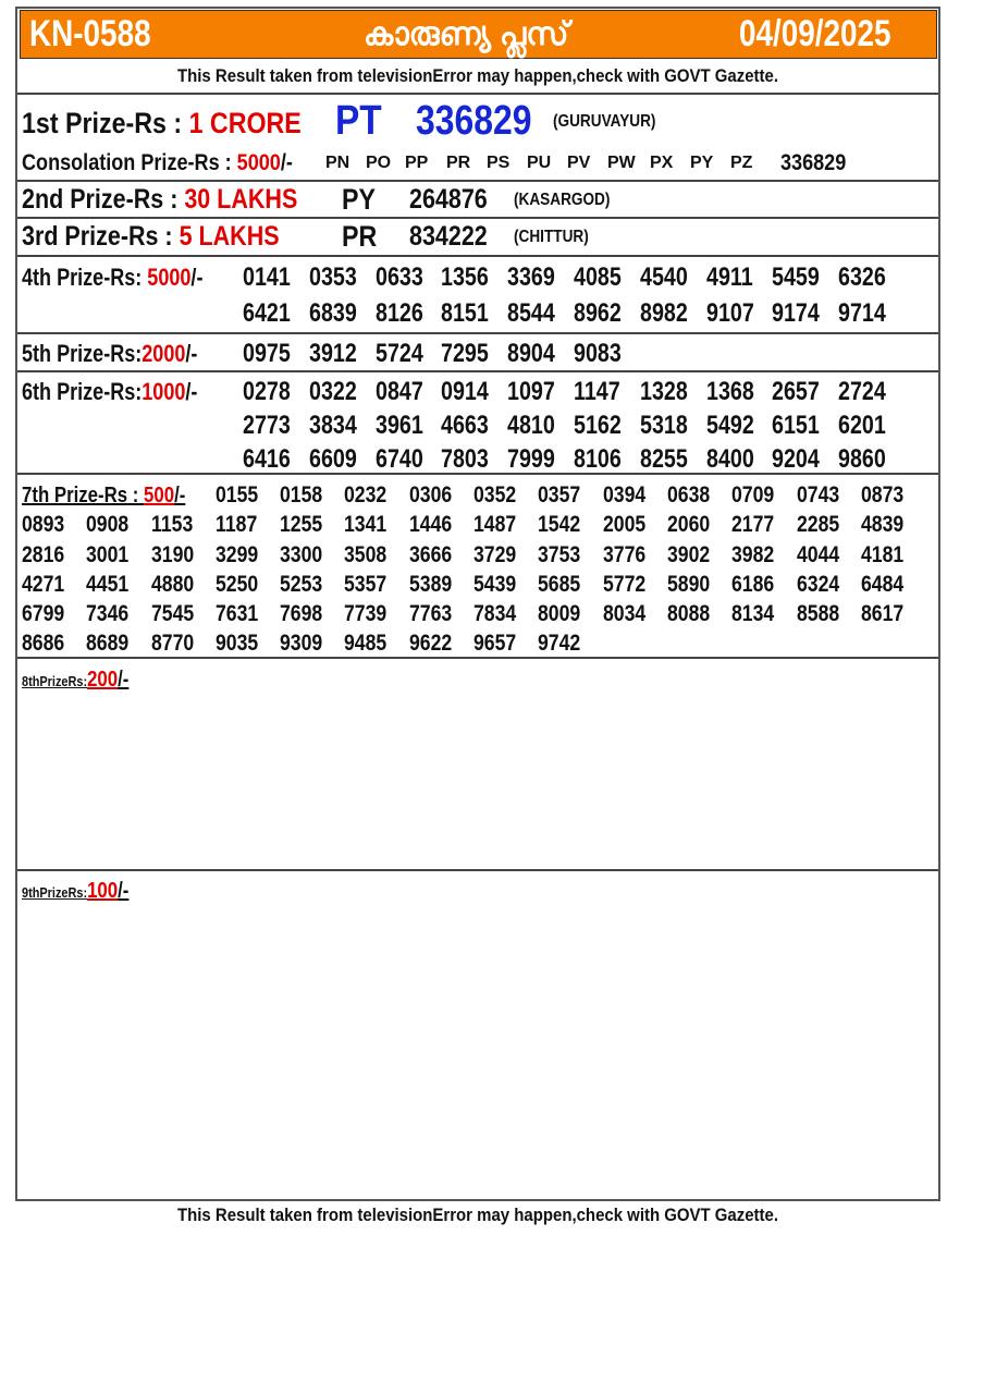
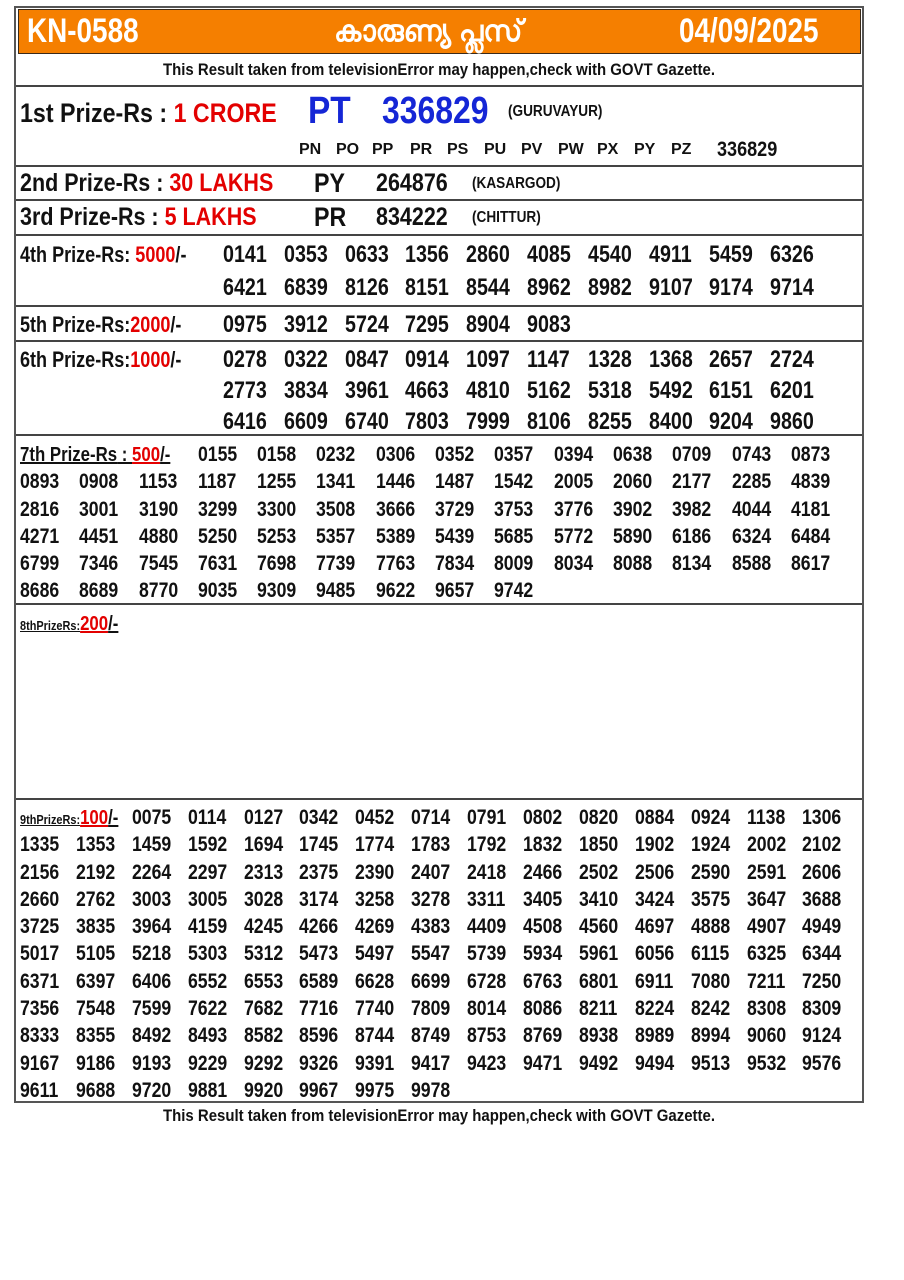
  KN-0588
  കാരുണ്യ പ്ലസ്
  04/09/2025
  This Result taken from televisionError may happen,check with GOVT Gazette.
  1st Prize-Rs : 1 CRORE
  PT
  336829
  (GURUVAYUR)
- Consolation Prize-Rs : 5000/-
  PN
  PO
  PP
  PR
  PS
  PU
  PV
  PW
  PX
  PY
  PZ
  336829
  2nd Prize-Rs : 30 LAKHS
  PY
  264876
  (KASARGOD)
  3rd Prize-Rs : 5 LAKHS
  PR
  834222
  (CHITTUR)
  4th Prize-Rs: 5000/-
  0141
  0353
  0633
  1356
- 3369
+ 2860
  4085
  4540
  4911
  5459
  6326
  6421
  6839
  8126
  8151
  8544
  8962
  8982
  9107
  9174
  9714
  5th Prize-Rs:2000/-
  0975
  3912
  5724
  7295
  8904
  9083
  6th Prize-Rs:1000/-
  0278
  0322
  0847
  0914
  1097
  1147
  1328
  1368
  2657
  2724
  2773
  3834
  3961
  4663
  4810
  5162
  5318
  5492
  6151
  6201
  6416
  6609
  6740
  7803
  7999
  8106
  8255
  8400
  9204
  9860
  7th Prize-Rs : 500/-
  0155
  0158
  0232
  0306
  0352
  0357
  0394
  0638
  0709
  0743
  0873
  0893
  0908
  1153
  1187
  1255
  1341
  1446
  1487
  1542
  2005
  2060
  2177
  2285
  4839
  2816
  3001
  3190
  3299
  3300
  3508
  3666
  3729
  3753
  3776
  3902
  3982
  4044
  4181
  4271
  4451
  4880
  5250
  5253
  5357
  5389
  5439
  5685
  5772
  5890
  6186
  6324
  6484
  6799
  7346
  7545
  7631
  7698
  7739
  7763
  7834
  8009
  8034
  8088
  8134
  8588
  8617
  8686
  8689
  8770
  9035
  9309
  9485
  9622
  9657
  9742
  8thPrizeRs:200/-
  9thPrizeRs:100/-
+ 0075
+ 0114
+ 0127
+ 0342
+ 0452
+ 0714
+ 0791
+ 0802
+ 0820
+ 0884
+ 0924
+ 1138
+ 1306
+ 1335
+ 1353
+ 1459
+ 1592
+ 1694
+ 1745
+ 1774
+ 1783
+ 1792
+ 1832
+ 1850
+ 1902
+ 1924
+ 2002
+ 2102
+ 2156
+ 2192
+ 2264
+ 2297
+ 2313
+ 2375
+ 2390
+ 2407
+ 2418
+ 2466
+ 2502
+ 2506
+ 2590
+ 2591
+ 2606
+ 2660
+ 2762
+ 3003
+ 3005
+ 3028
+ 3174
+ 3258
+ 3278
+ 3311
+ 3405
+ 3410
+ 3424
+ 3575
+ 3647
+ 3688
+ 3725
+ 3835
+ 3964
+ 4159
+ 4245
+ 4266
+ 4269
+ 4383
+ 4409
+ 4508
+ 4560
+ 4697
+ 4888
+ 4907
+ 4949
+ 5017
+ 5105
+ 5218
+ 5303
+ 5312
+ 5473
+ 5497
+ 5547
+ 5739
+ 5934
+ 5961
+ 6056
+ 6115
+ 6325
+ 6344
+ 6371
+ 6397
+ 6406
+ 6552
+ 6553
+ 6589
+ 6628
+ 6699
+ 6728
+ 6763
+ 6801
+ 6911
+ 7080
+ 7211
+ 7250
+ 7356
+ 7548
+ 7599
+ 7622
+ 7682
+ 7716
+ 7740
+ 7809
+ 8014
+ 8086
+ 8211
+ 8224
+ 8242
+ 8308
+ 8309
+ 8333
+ 8355
+ 8492
+ 8493
+ 8582
+ 8596
+ 8744
+ 8749
+ 8753
+ 8769
+ 8938
+ 8989
+ 8994
+ 9060
+ 9124
+ 9167
+ 9186
+ 9193
+ 9229
+ 9292
+ 9326
+ 9391
+ 9417
+ 9423
+ 9471
+ 9492
+ 9494
+ 9513
+ 9532
+ 9576
+ 9611
+ 9688
+ 9720
+ 9881
+ 9920
+ 9967
+ 9975
+ 9978
  This Result taken from televisionError may happen,check with GOVT Gazette.
